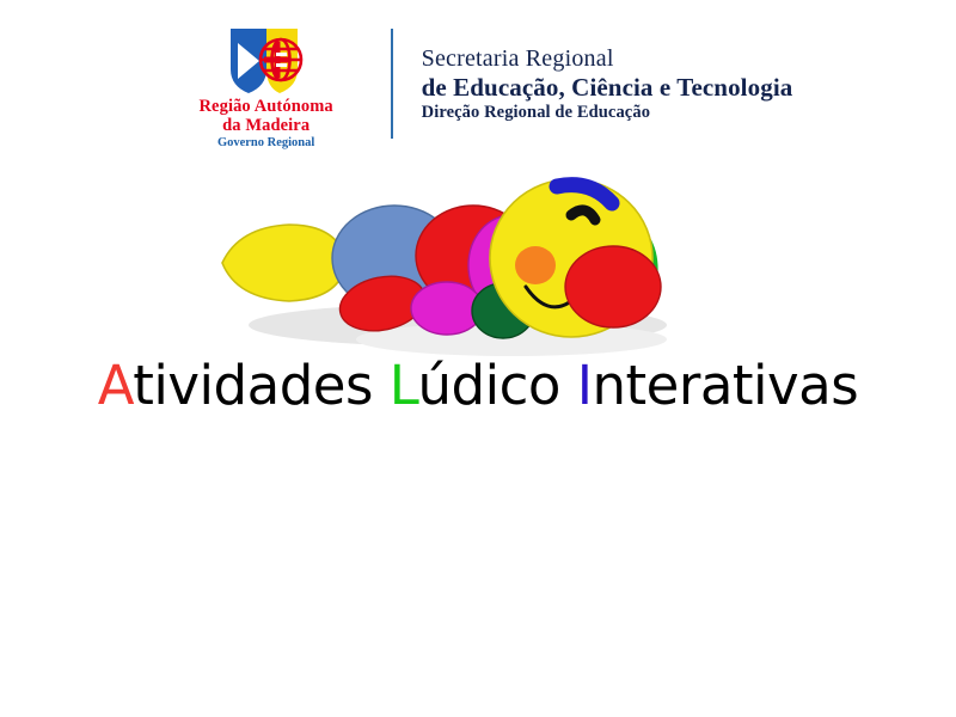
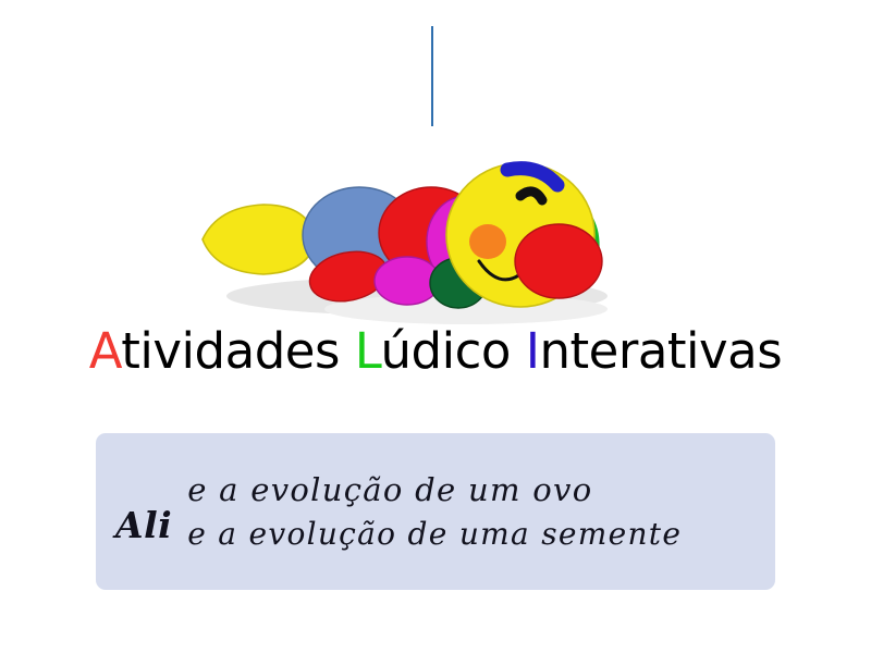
- Região Autónoma
- da Madeira
- Governo Regional
- Secretaria Regional
- de Educação, Ciência e Tecnologia
- Direção Regional de Educação
  Atividades Lúdico Interativas
+ Ali
+ e a evolução de um ovo
+ e a evolução de uma semente
